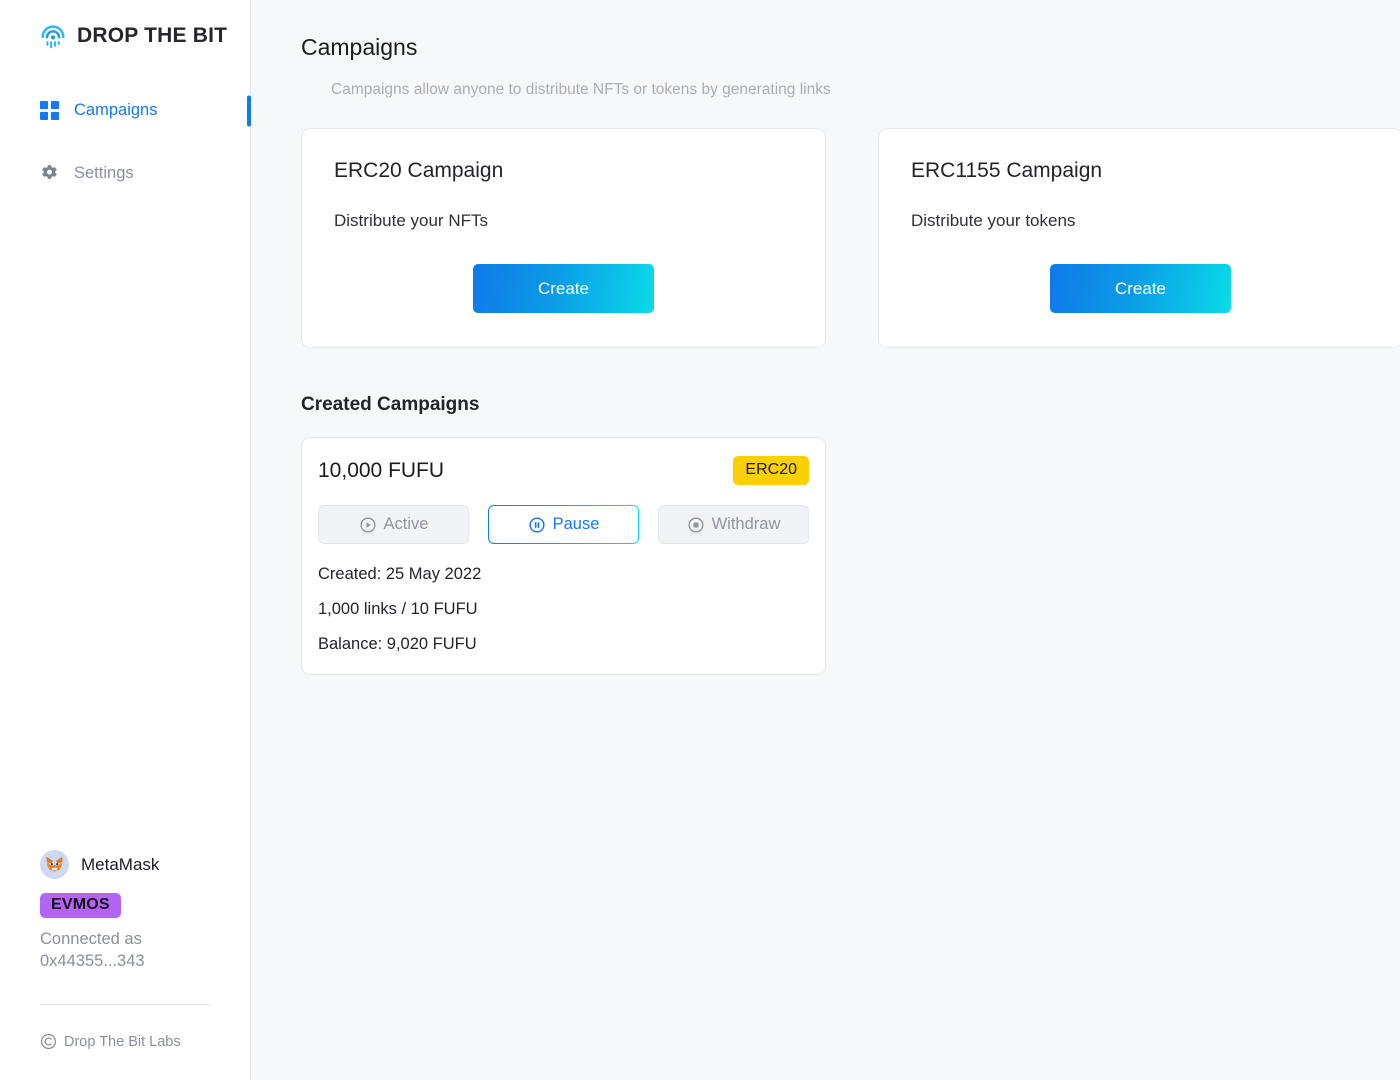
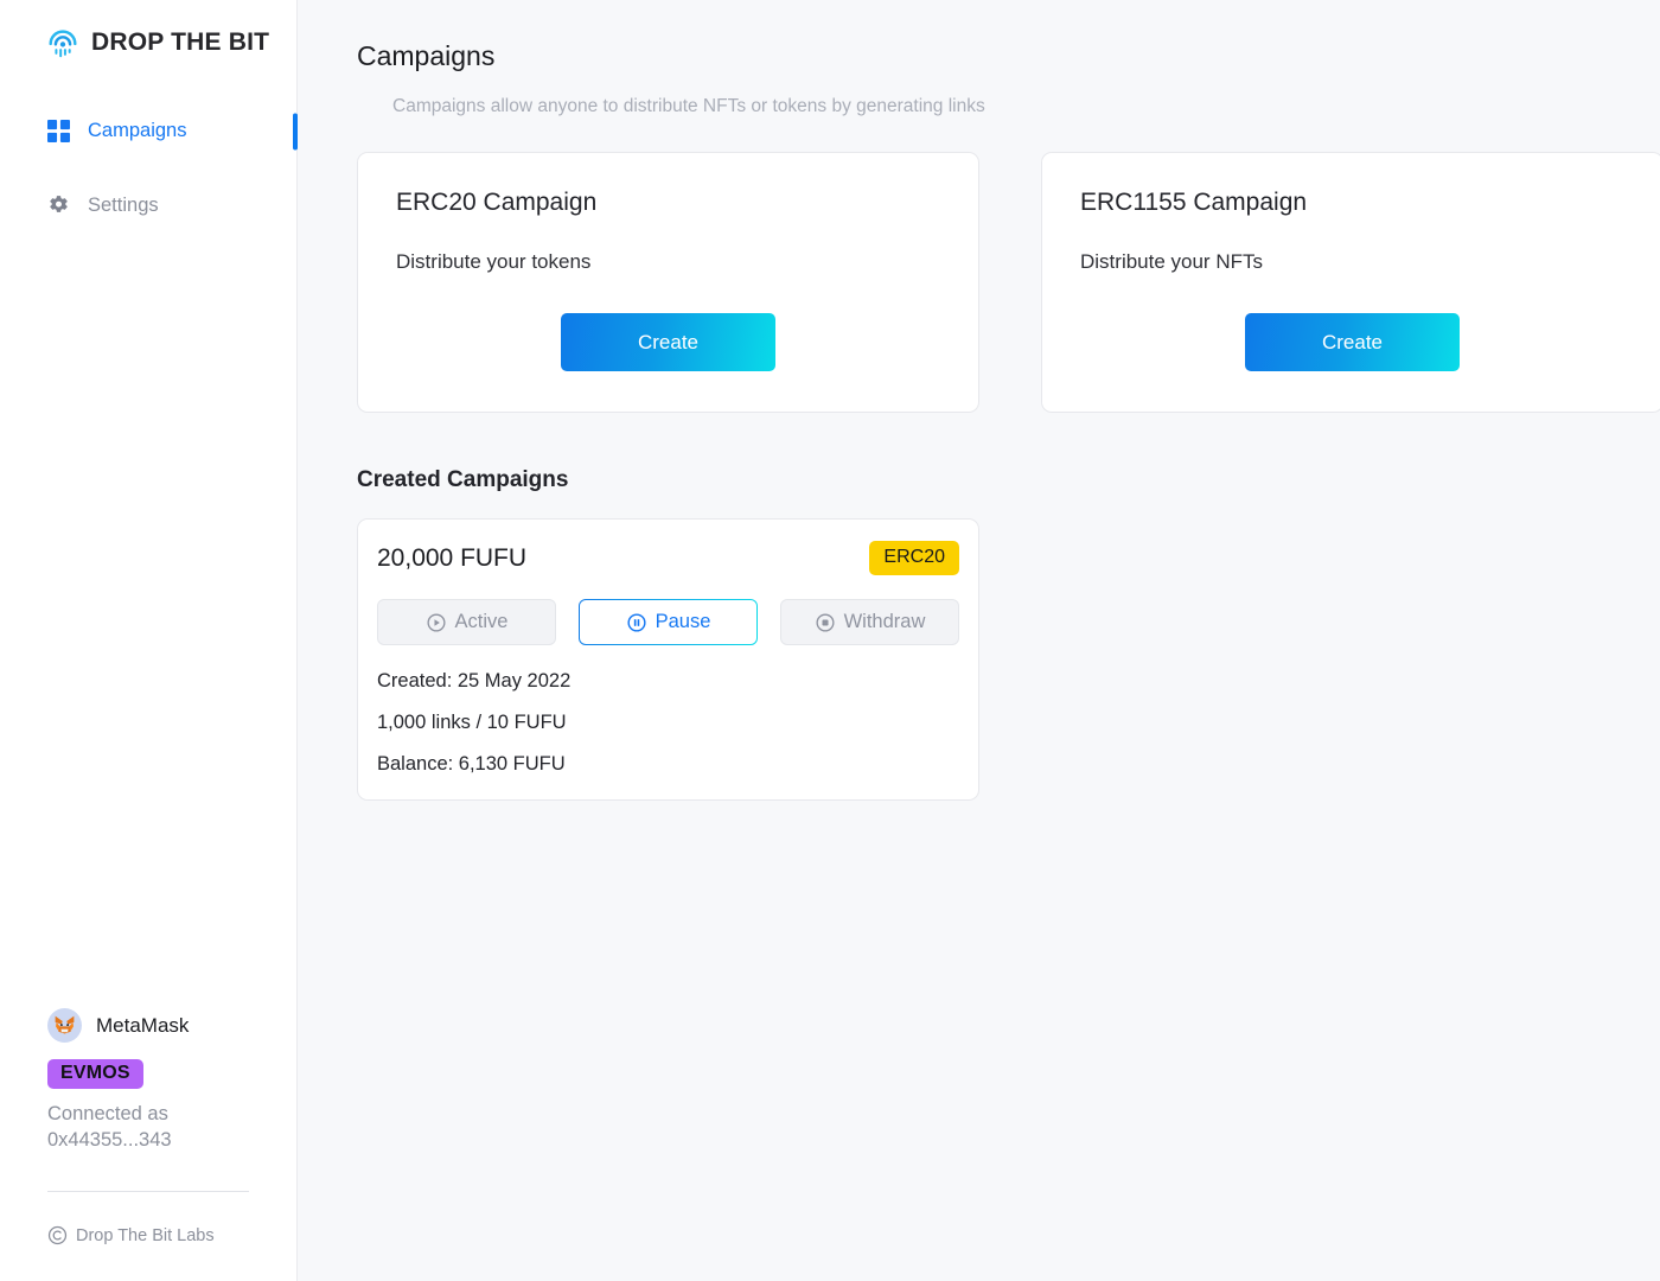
  DROP THE BIT
  Campaigns
  Settings
  MetaMask
  EVMOS
  Connected as
  0x44355...343
  Drop The Bit Labs
  Campaigns
  Campaigns allow anyone to distribute NFTs or tokens by generating links
  ERC20 Campaign
- Distribute your NFTs
+ Distribute your tokens
  Create
  ERC1155 Campaign
- Distribute your tokens
+ Distribute your NFTs
  Create
  Created Campaigns
- 10,000 FUFU
+ 20,000 FUFU
  ERC20
  Active
  Pause
  Withdraw
  Created: 25 May 2022
  1,000 links / 10 FUFU
- Balance: 9,020 FUFU
+ Balance: 6,130 FUFU
